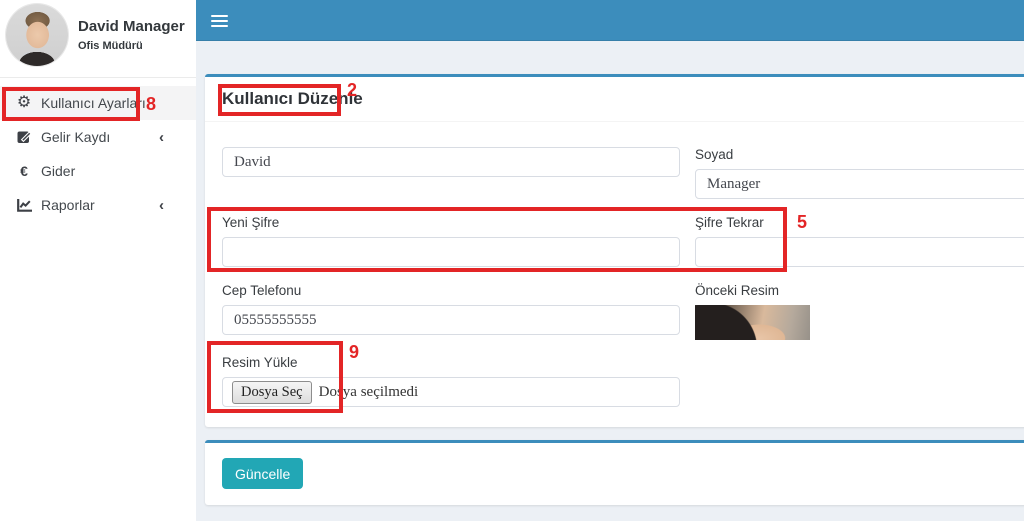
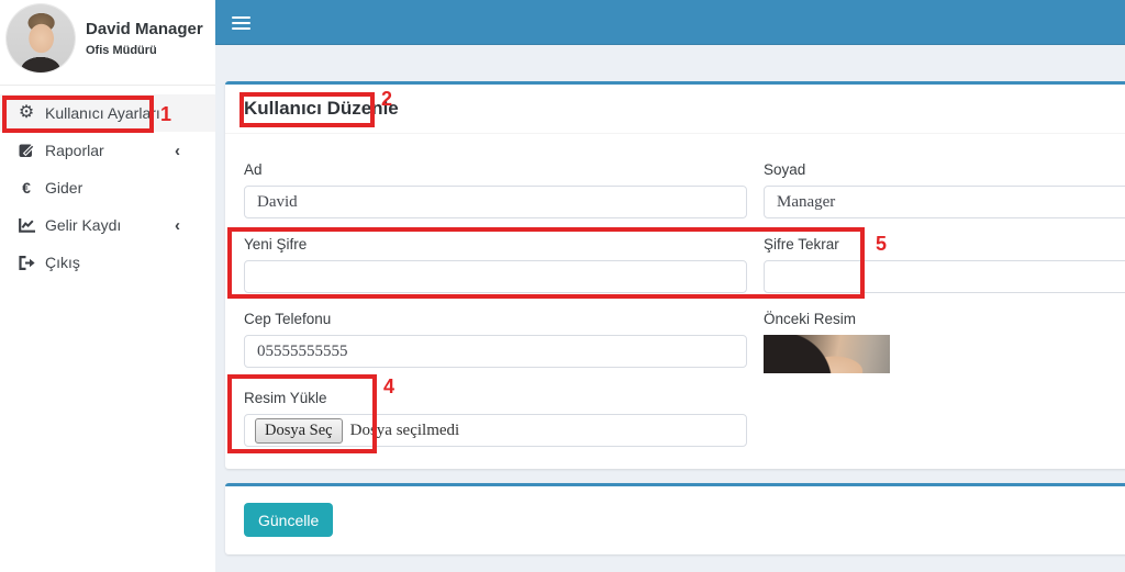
  David Manager
  Ofis Müdürü
  Kullanıcı Ayarları
- Gelir Kaydı
+ Raporlar
  ‹
  Gider
- Raporlar
+ Gelir Kaydı
  ‹
+ Çıkış
  Kullanıcı Düzenle
+ Ad
  David
  Soyad
  Manager
  Yeni Şifre
  Şifre Tekrar
  Cep Telefonu
  05555555555
  Önceki Resim
  Resim Yükle
  Dosya Seç
  Dosya seçilmedi
  Güncelle
- 8
+ 1
  2
  5
- 9
+ 4
